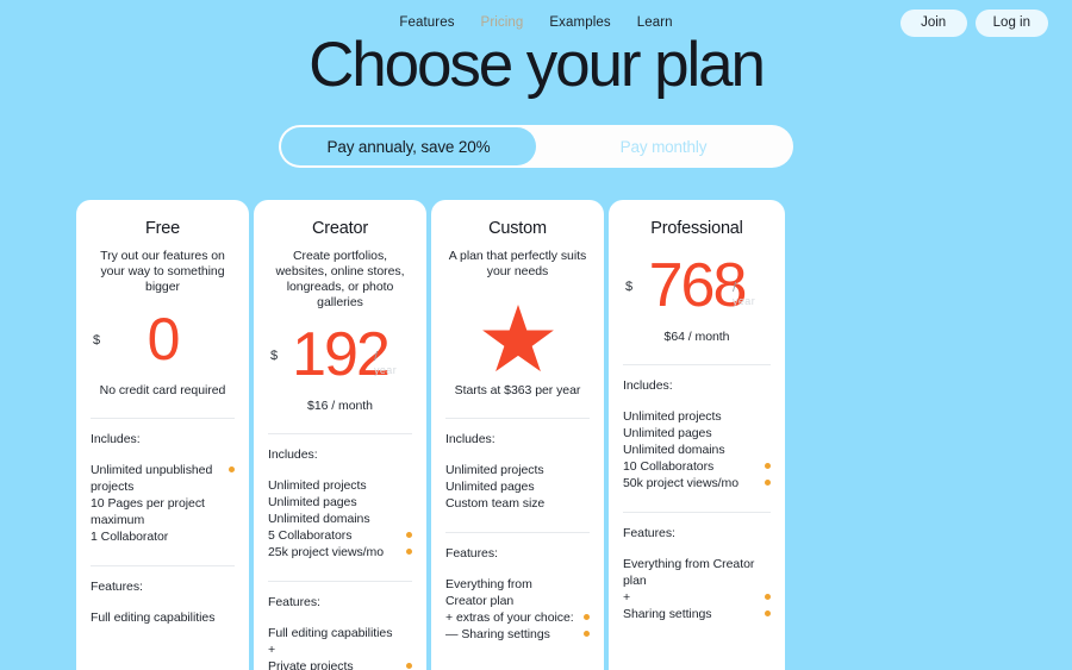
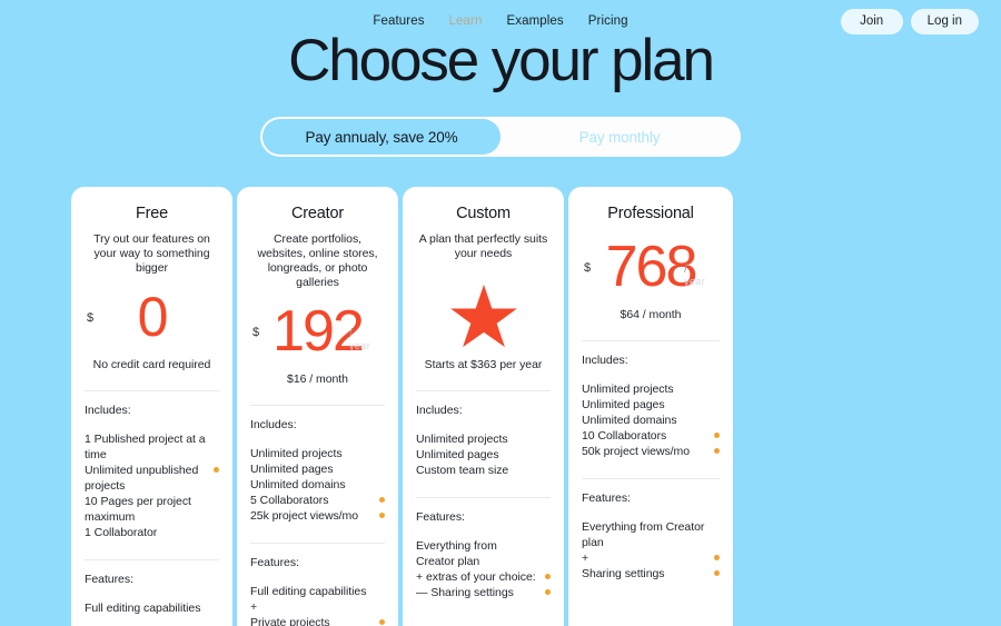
  Features
- Pricing
+ Learn
  Examples
- Learn
+ Pricing
  Join
  Log in
  Choose your plan
  Pay annualy, save 20%
  Pay monthly
  Free
  Try out our features on your way to something bigger
  $
  0
  No credit card required
  Includes:
+ 1 Published project at a time
  Unlimited unpublished projects
  10 Pages per project maximum
  1 Collaborator
  Features:
  Full editing capabilities
  Creator
  Create portfolios, websites, online stores, longreads, or photo galleries
  $
  192
  /
  year
  $16 / month
  Includes:
  Unlimited projects
  Unlimited pages
  Unlimited domains
  5 Collaborators
  25k project views/mo
  Features:
  Full editing capabilities
  +
  Private projects
  Custom
  A plan that perfectly suits your needs
  Starts at $363 per year
  Includes:
  Unlimited projects
  Unlimited pages
  Custom team size
  Features:
  Everything from Creator plan
  + extras of your choice:
  — Sharing settings
  Professional
  $
  768
  /
  year
  $64 / month
  Includes:
  Unlimited projects
  Unlimited pages
  Unlimited domains
  10 Collaborators
  50k project views/mo
  Features:
  Everything from Creator plan
  +
  Sharing settings
